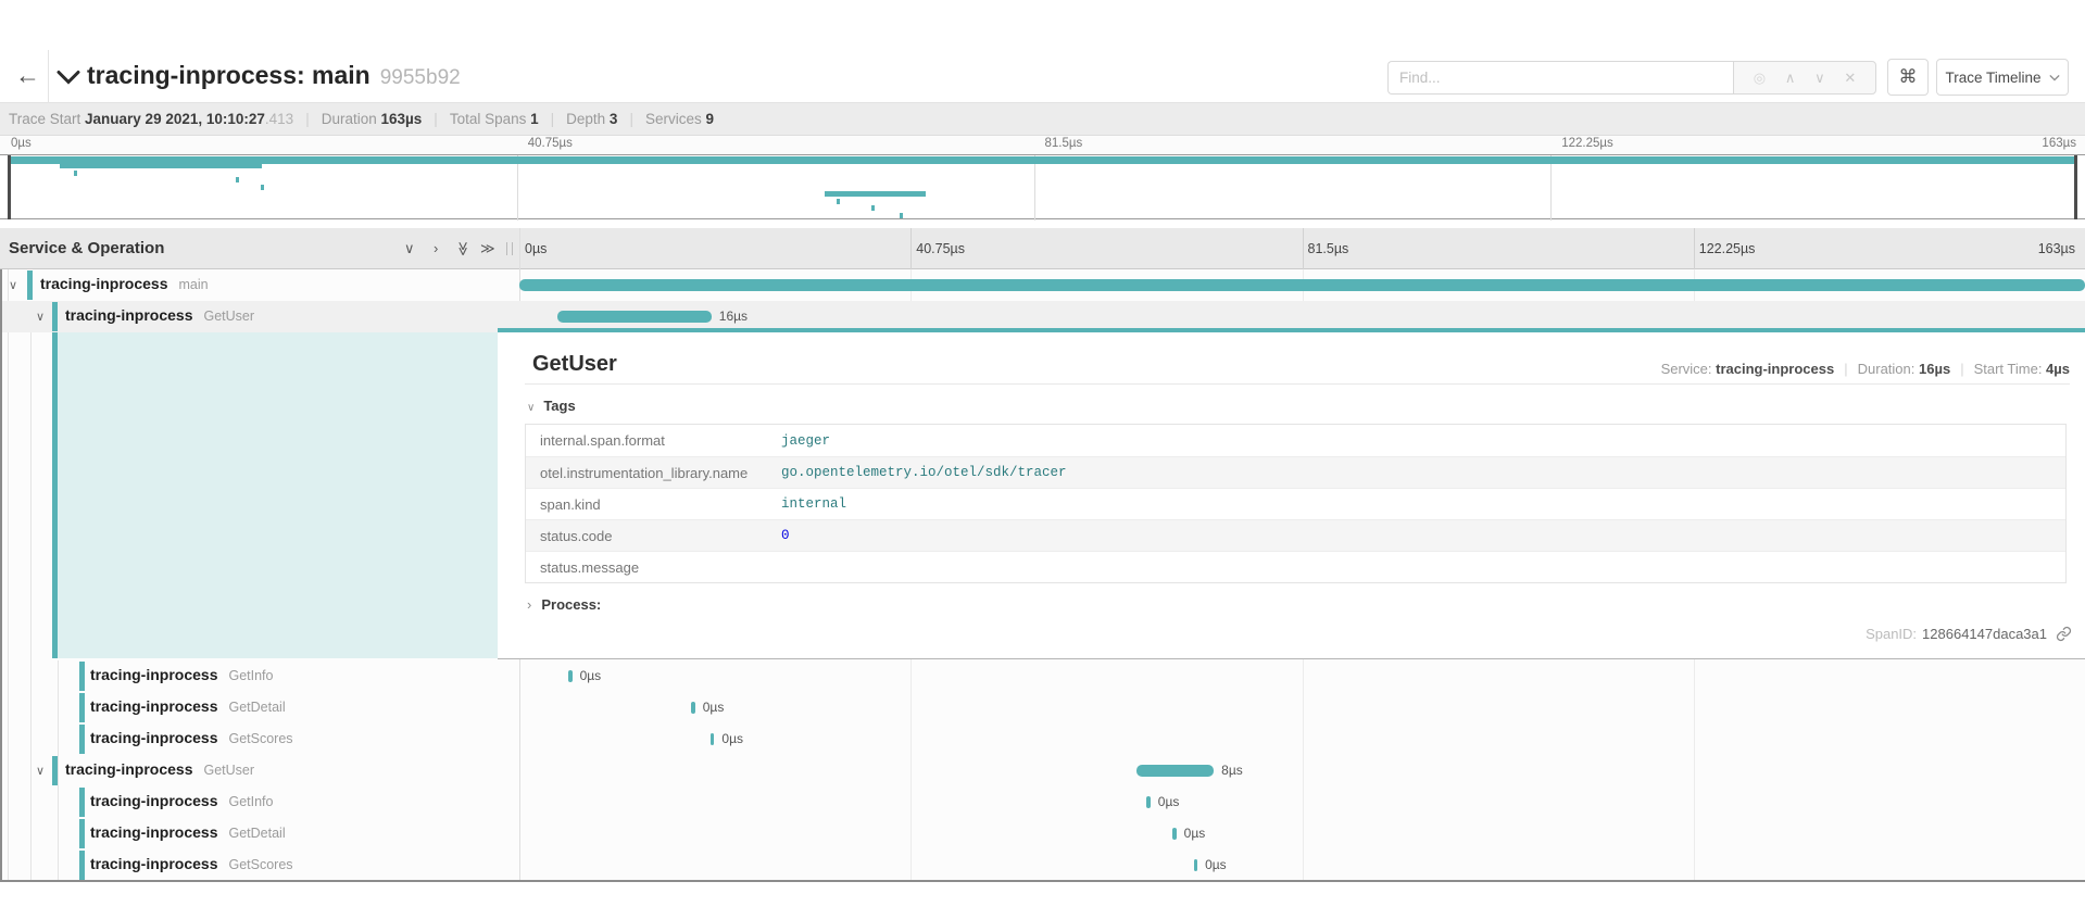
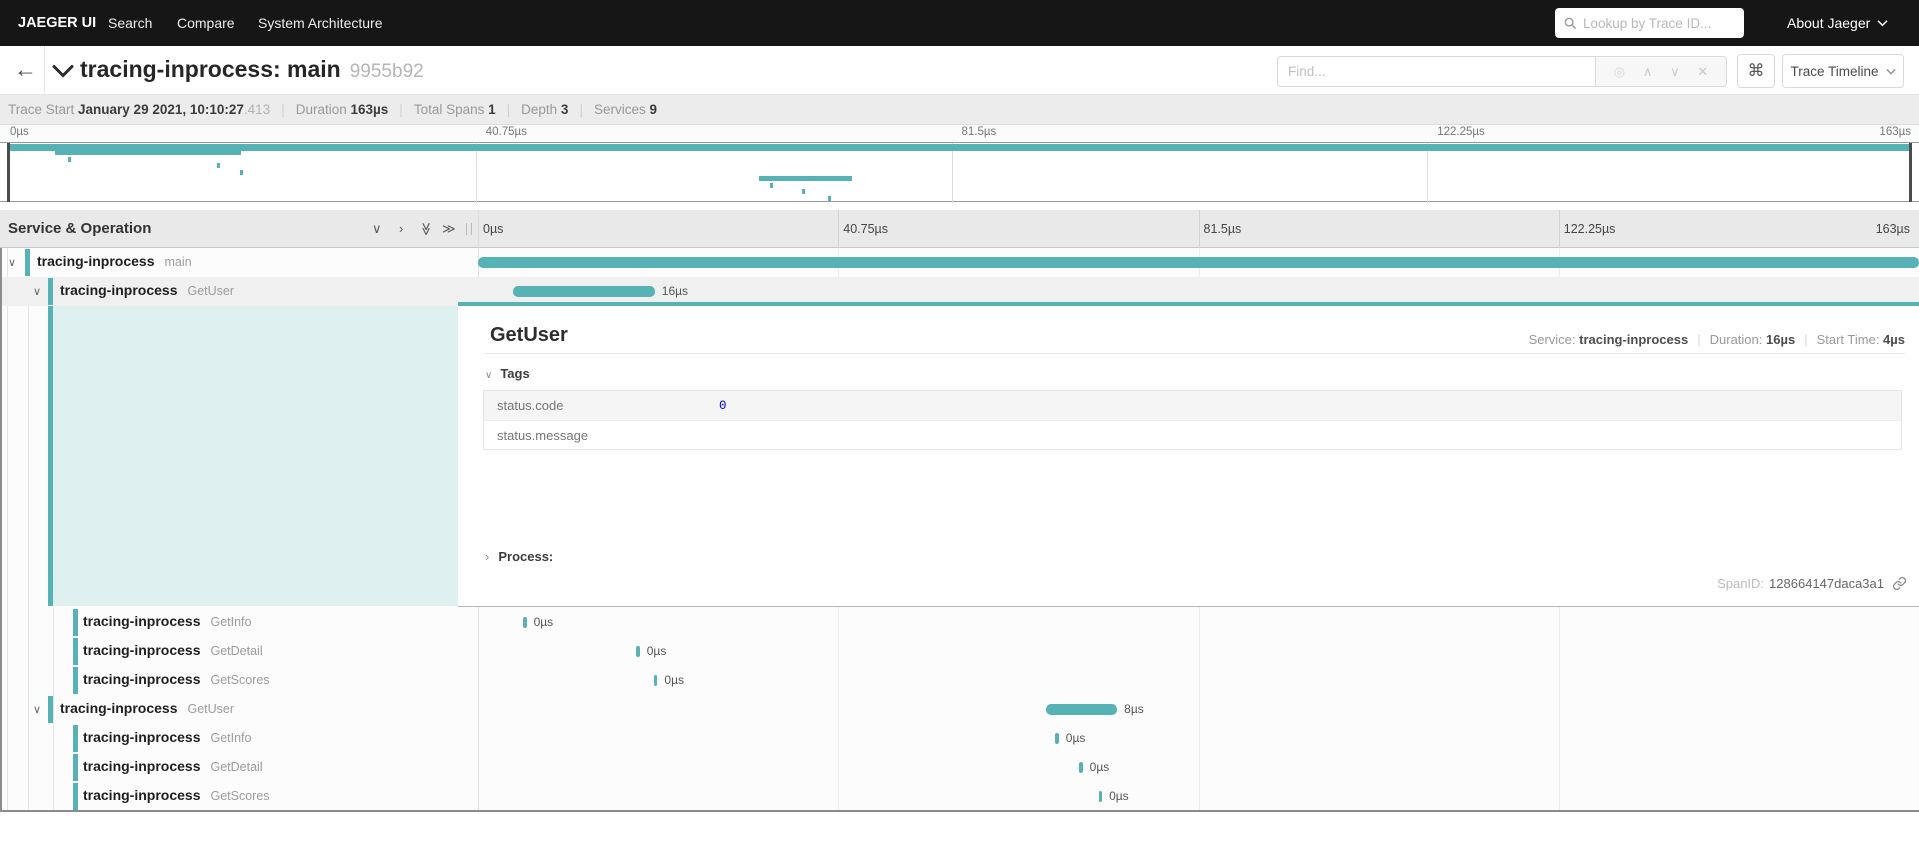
+ JAEGER UI
+ Search
+ Compare
+ System Architecture
+ Lookup by Trace ID...
+ About Jaeger
  ←
  tracing-inprocess: main 9955b92
  Find...
  ◎
  ∧
  ∨
  ✕
  ⌘
  Trace Timeline
  Trace Start January 29 2021, 10:10:27.413
  Duration 163µs
  Total Spans 1
  |
  Depth 3
  |
  Services 9
  0µs
  40.75µs
  81.5µs
  122.25µs
  163µs
  Service & Operation
  ∨
  ›
  ≫
  0µs
  40.75µs
  81.5µs
  122.25µs
  163µs
  ∨
  tracing-inprocess main
  ∨
  tracing-inprocess GetUser
  16µs
  tracing-inprocess GetInfo
  0µs
  tracing-inprocess GetDetail
  0µs
  tracing-inprocess GetScores
  0µs
  ∨
  tracing-inprocess GetUser
  8µs
  tracing-inprocess GetInfo
  0µs
  tracing-inprocess GetDetail
  0µs
  tracing-inprocess GetScores
  0µs
  GetUser
  Service: tracing-inprocess
  |
  Duration: 16µs
  |
  Start Time: 4µs
  ∨ Tags
- internal.span.format
- jaeger
- otel.instrumentation_library.name
- go.opentelemetry.io/otel/sdk/tracer
- span.kind
- internal
  status.code
  0
  status.message
  › Process:
  SpanID:
  128664147daca3a1
